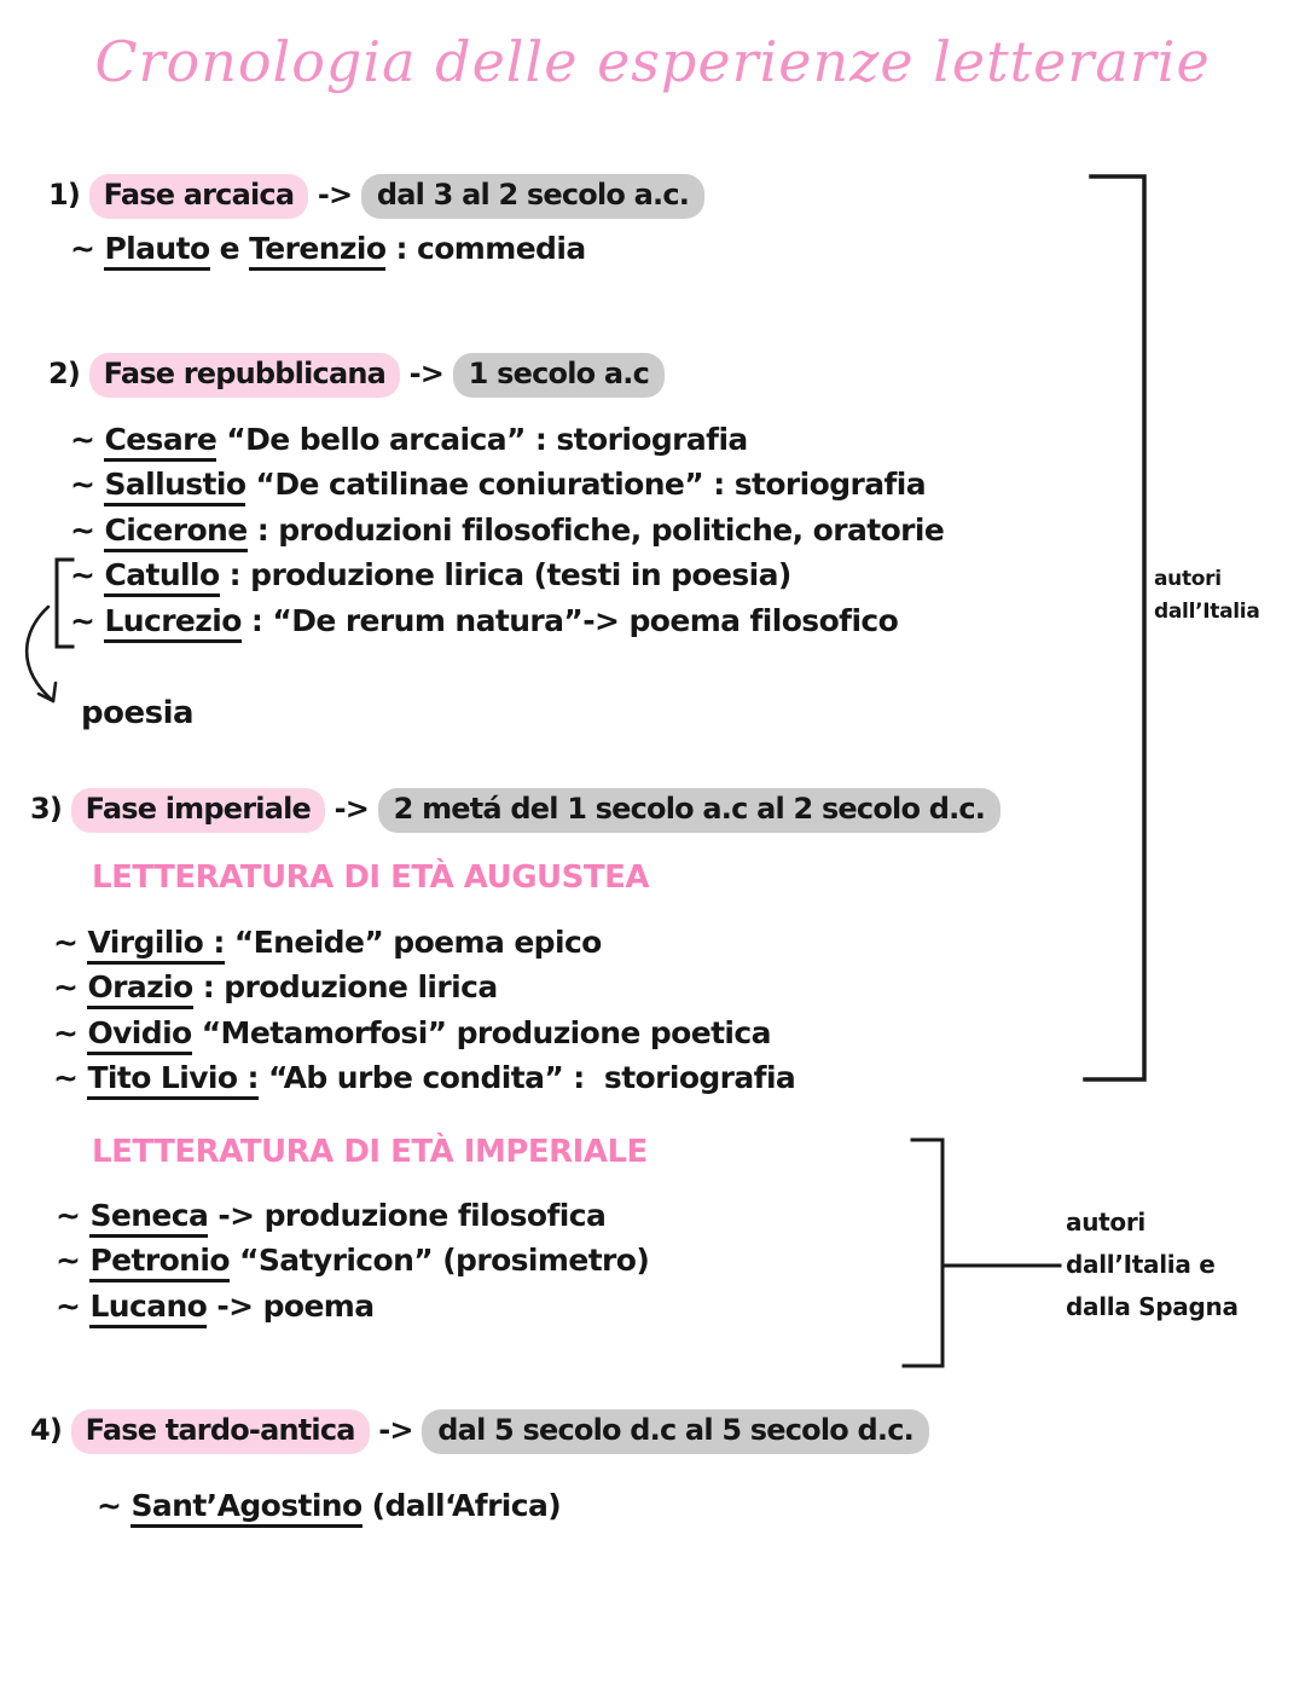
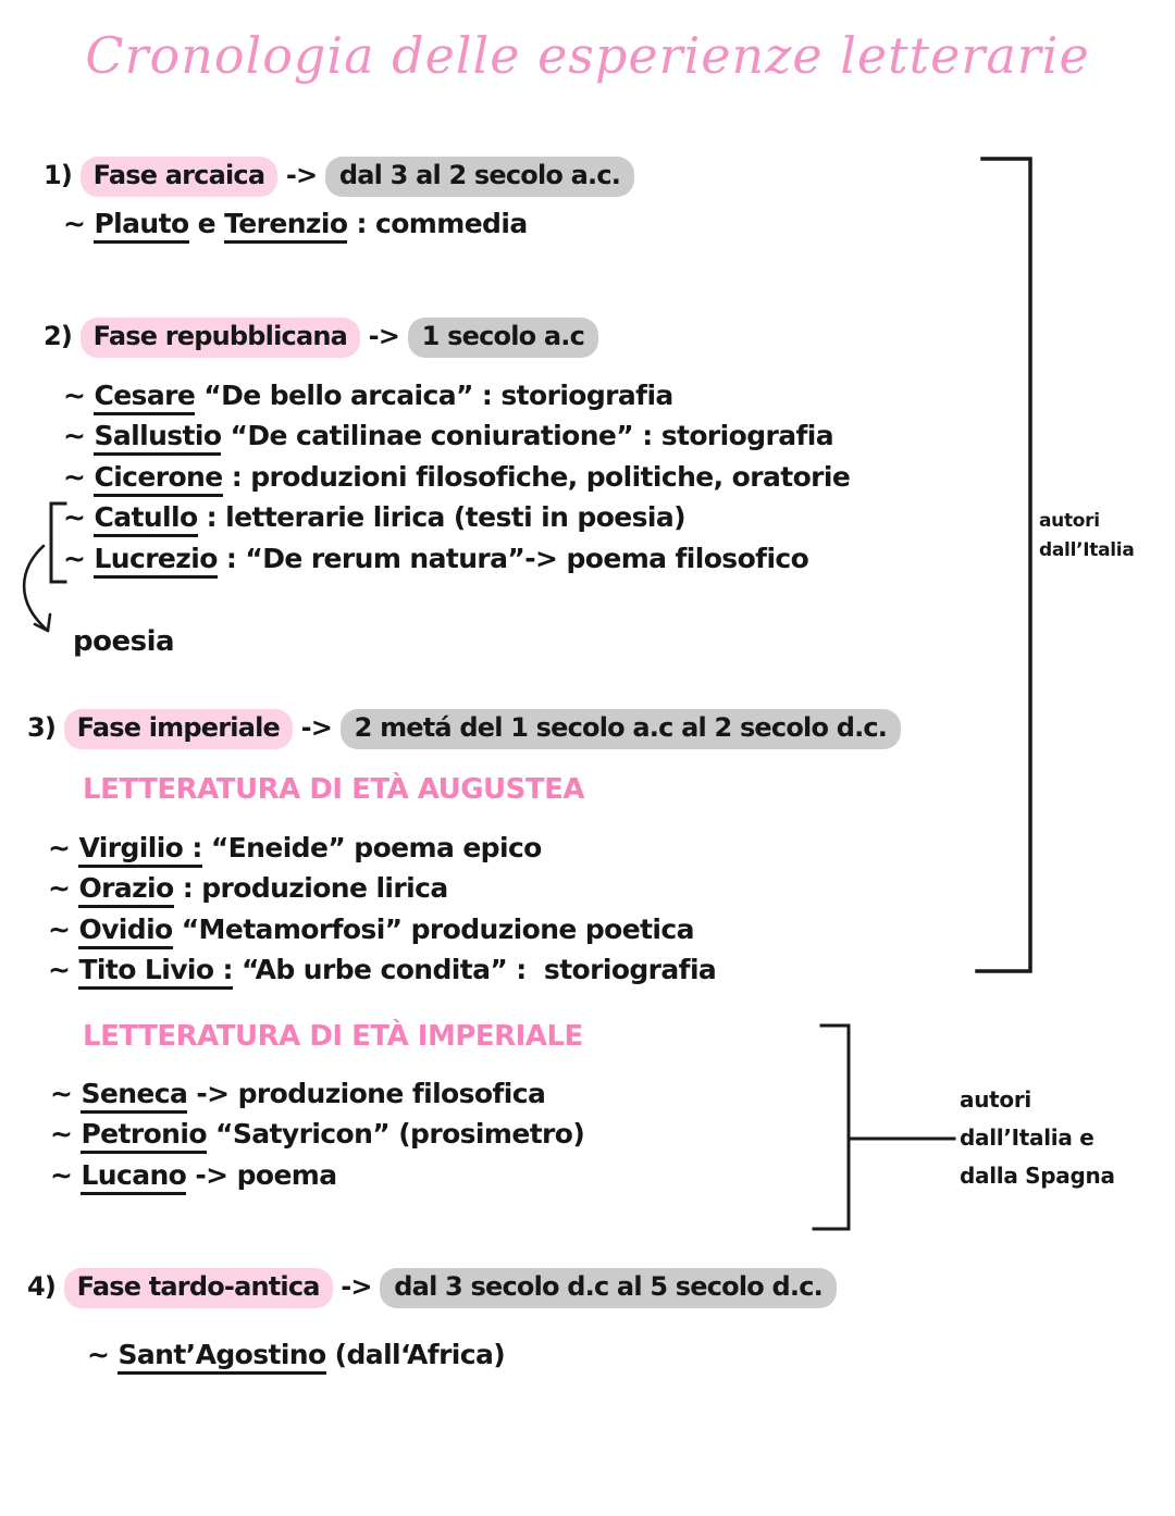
  Cronologia delle esperienze letterarie
  1) Fase arcaica -> dal 3 al 2 secolo a.c.
  ~ Plauto e Terenzio : commedia
  2) Fase repubblicana -> 1 secolo a.c
  ~ Cesare “De bello arcaica” : storiografia
  ~ Sallustio “De catilinae coniuratione” : storiografia
  ~ Cicerone : produzioni filosofiche, politiche, oratorie
- ~ Catullo : produzione lirica (testi in poesia)
+ ~ Catullo : letterarie lirica (testi in poesia)
  ~ Lucrezio : “De rerum natura”-> poema filosofico
  poesia
  3) Fase imperiale -> 2 metá del 1 secolo a.c al 2 secolo d.c.
  LETTERATURA DI ETÀ AUGUSTEA
  ~ Virgilio : “Eneide” poema epico
  ~ Orazio : produzione lirica
  ~ Ovidio “Metamorfosi” produzione poetica
  ~ Tito Livio : “Ab urbe condita” : storiografia
  LETTERATURA DI ETÀ IMPERIALE
  ~ Seneca -> produzione filosofica
  ~ Petronio “Satyricon” (prosimetro)
  ~ Lucano -> poema
- 4) Fase tardo-antica -> dal 5 secolo d.c al 5 secolo d.c.
+ 4) Fase tardo-antica -> dal 3 secolo d.c al 5 secolo d.c.
  ~ Sant’Agostino (dall‘Africa)
  autori
  dall’Italia
  autori
  dall’Italia e
  dalla Spagna
